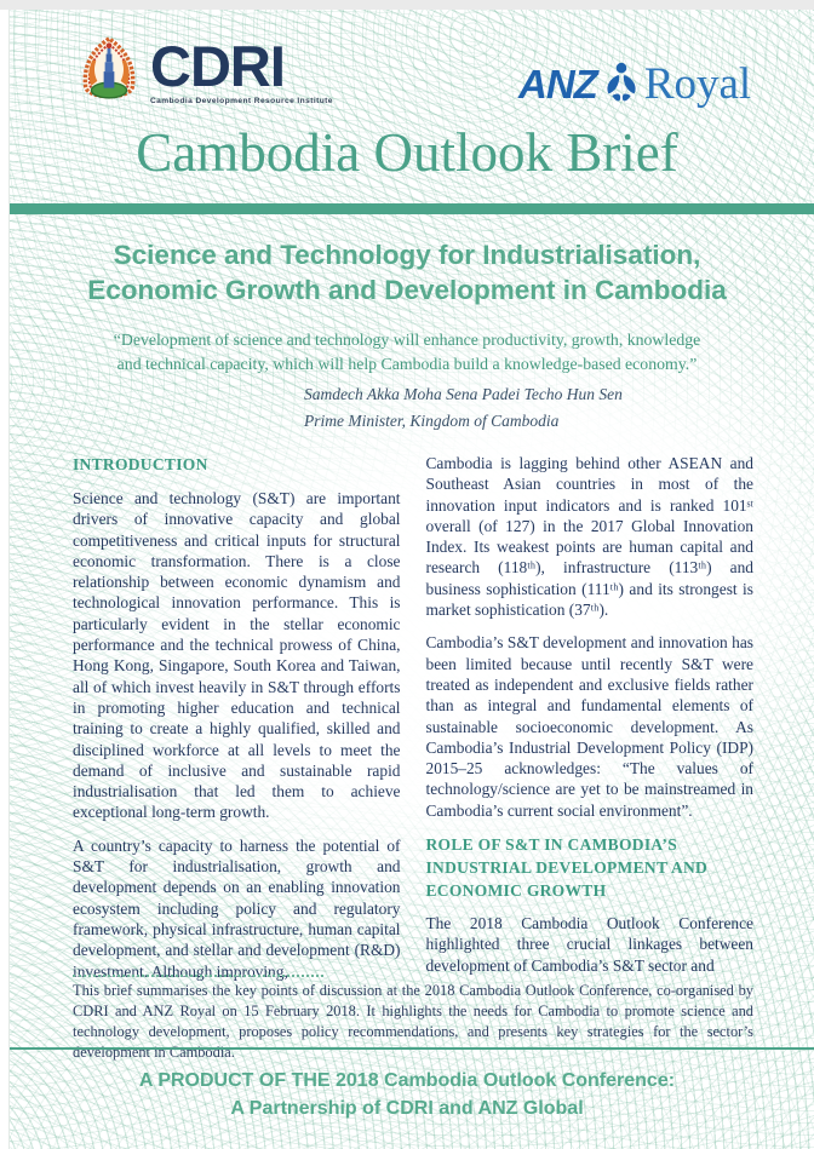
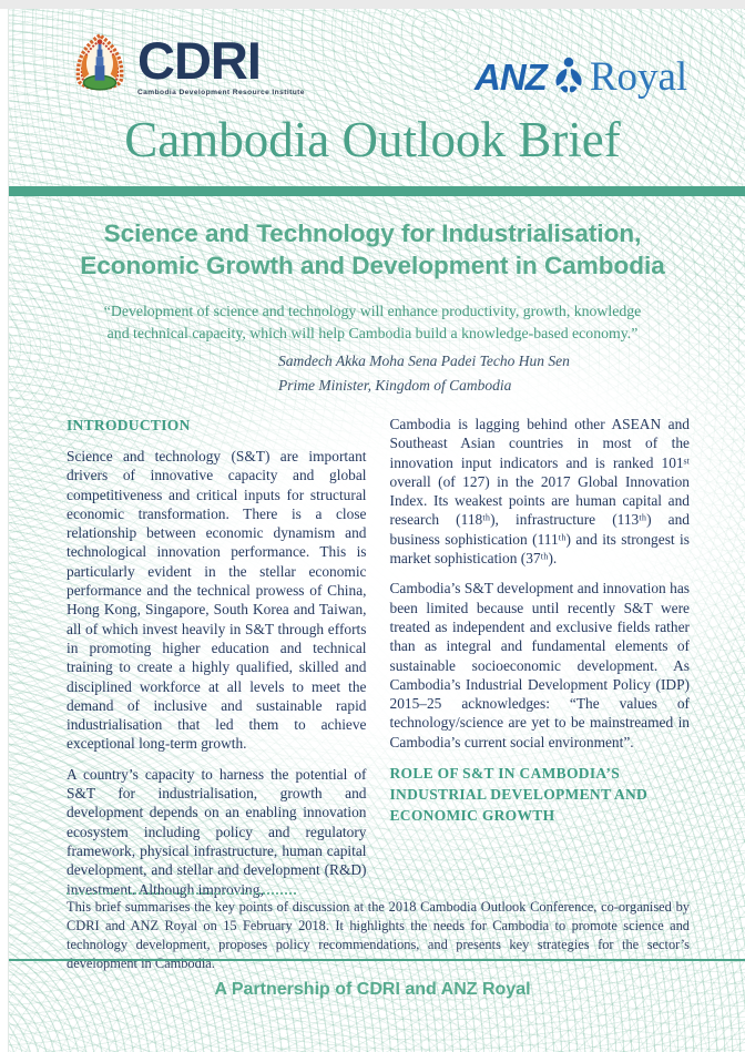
  CDRI
  ANZ
  Royal
  Cambodia Outlook Brief
  Science and Technology for Industrialisation,
  Economic Growth and Development in Cambodia
  “Development of science and technology will enhance productivity, growth, knowledge
  and technical capacity, which will help Cambodia build a knowledge-based economy.”
  Samdech Akka Moha Sena Padei Techo Hun Sen
  Prime Minister, Kingdom of Cambodia
  INTRODUCTION
  Science and technology (S&T) are important drivers of innovative capacity and global competitiveness and critical inputs for structural economic transformation. There is a close relationship between economic dynamism and technological innovation performance. This is particularly evident in the stellar economic performance and the technical prowess of China, Hong Kong, Singapore, South Korea and Taiwan, all of which invest heavily in S&T through efforts in promoting higher education and technical training to create a highly qualified, skilled and disciplined workforce at all levels to meet the demand of inclusive and sustainable rapid industrialisation that led them to achieve exceptional long-term growth.
  A country’s capacity to harness the potential of S&T for industrialisation, growth and development depends on an enabling innovation ecosystem including policy and regulatory framework, physical infrastructure, human capital development, and stellar and development (R&D) investment. Although improving,
  Cambodia is lagging behind other ASEAN and Southeast Asian countries in most of the innovation input indicators and is ranked 101ˢᵗ overall (of 127) in the 2017 Global Innovation Index. Its weakest points are human capital and research (118ᵗʰ), infrastructure (113ᵗʰ) and business sophistication (111ᵗʰ) and its strongest is market sophistication (37ᵗʰ).
  Cambodia’s S&T development and innovation has been limited because until recently S&T were treated as independent and exclusive fields rather than as integral and fundamental elements of sustainable socioeconomic development. As Cambodia’s Industrial Development Policy (IDP) 2015–25 acknowledges: “The values of technology/science are yet to be mainstreamed in Cambodia’s current social environment”.
  ROLE OF S&T IN CAMBODIA’S INDUSTRIAL DEVELOPMENT AND ECONOMIC GROWTH
- The 2018 Cambodia Outlook Conference highlighted three crucial linkages between development of Cambodia’s S&T sector and
  This brief summarises the key points of discussion at the 2018 Cambodia Outlook Conference, co-organised by CDRI and ANZ Royal on 15 February 2018. It highlights the needs for Cambodia to promote science and technology development, proposes policy recommendations, and presents key strategies for the sector’s development in Cambodia.
- A PRODUCT OF THE 2018 Cambodia Outlook Conference:
- A Partnership of CDRI and ANZ Global
+ A Partnership of CDRI and ANZ Royal
